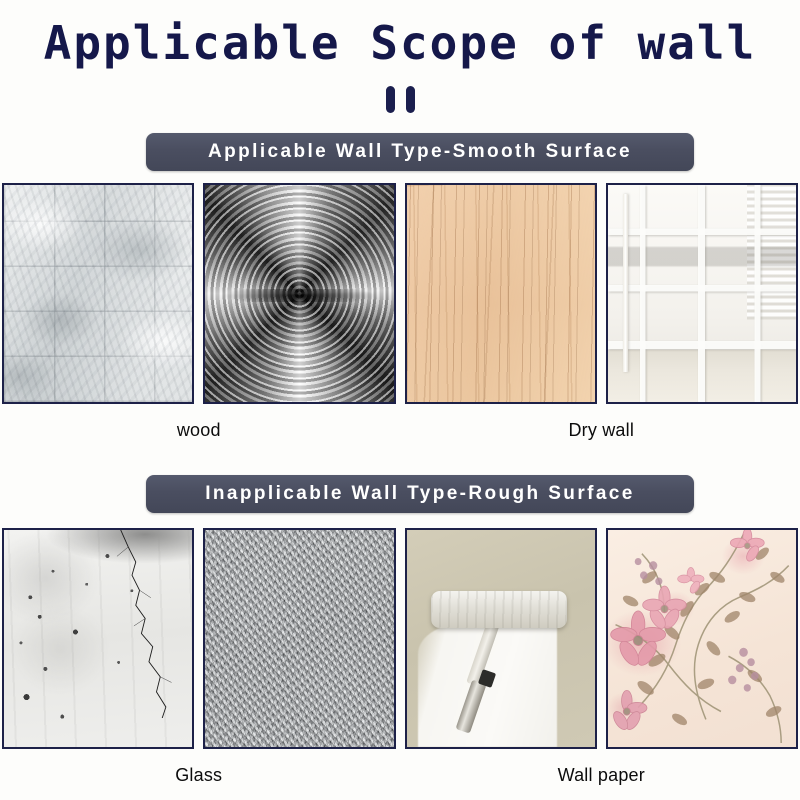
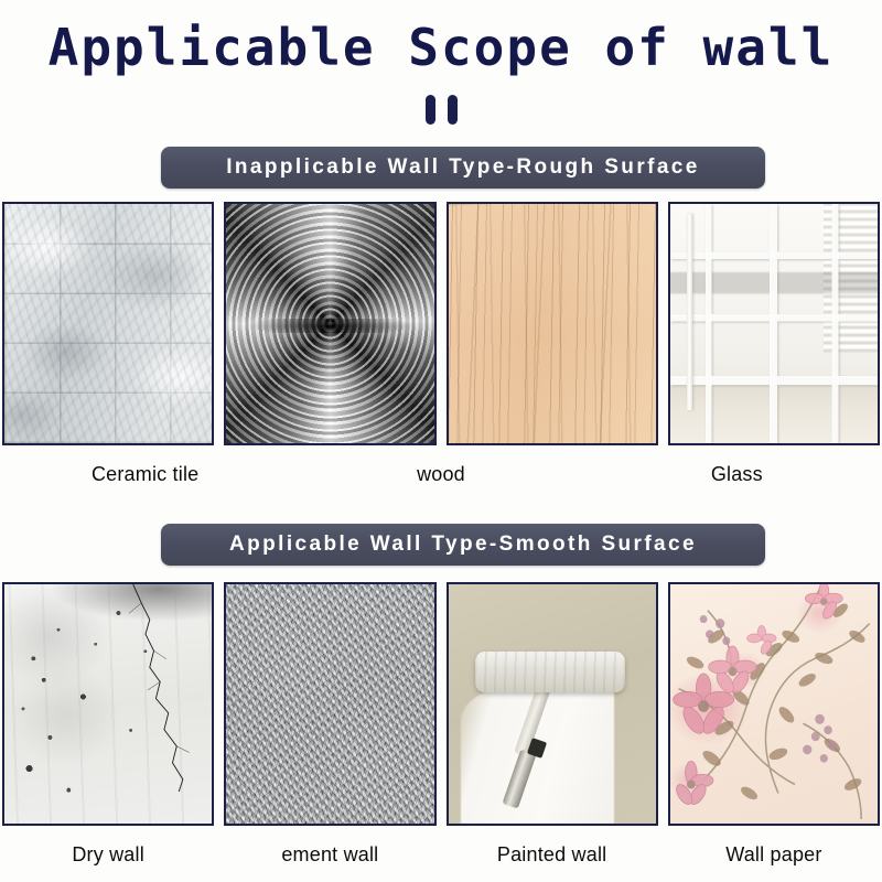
  Applicable Scope of wall
- Applicable Wall Type-Smooth Surface
+ Inapplicable Wall Type-Rough Surface
+ Ceramic tile
  wood
- Dry wall
+ Glass
- Inapplicable Wall Type-Rough Surface
+ Applicable Wall Type-Smooth Surface
- Glass
+ Dry wall
+ ement wall
+ Painted wall
  Wall paper
